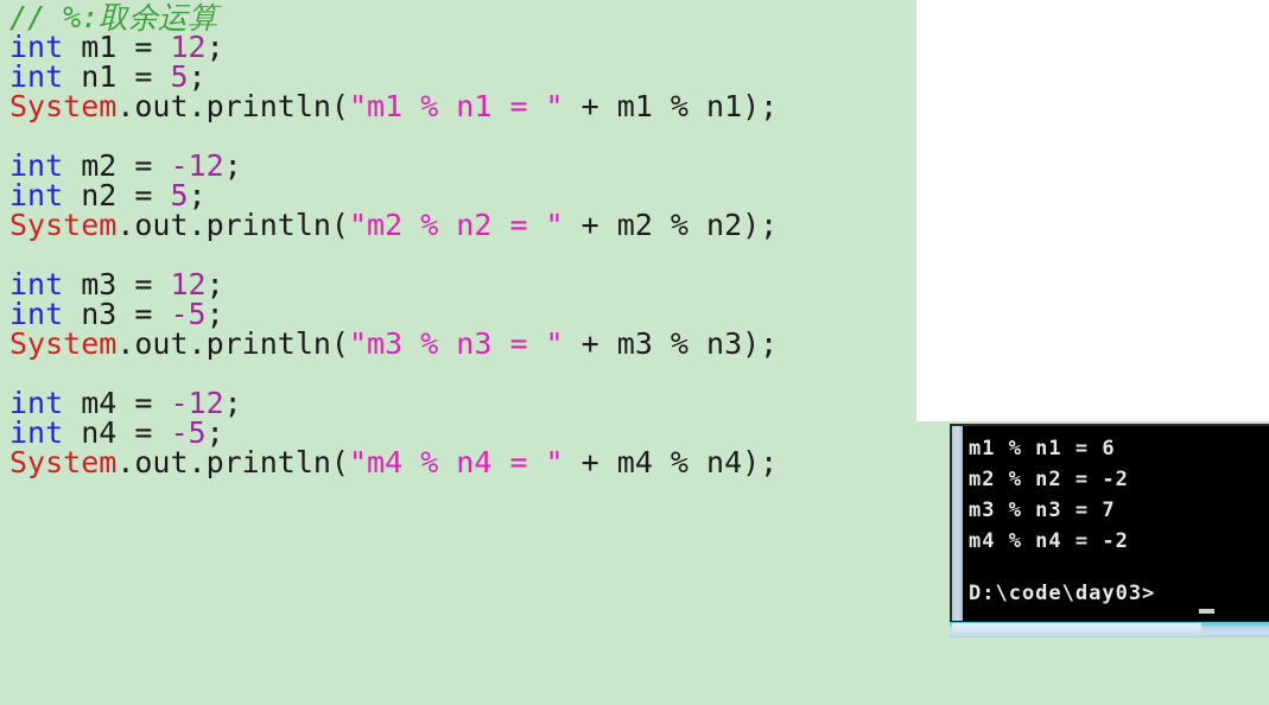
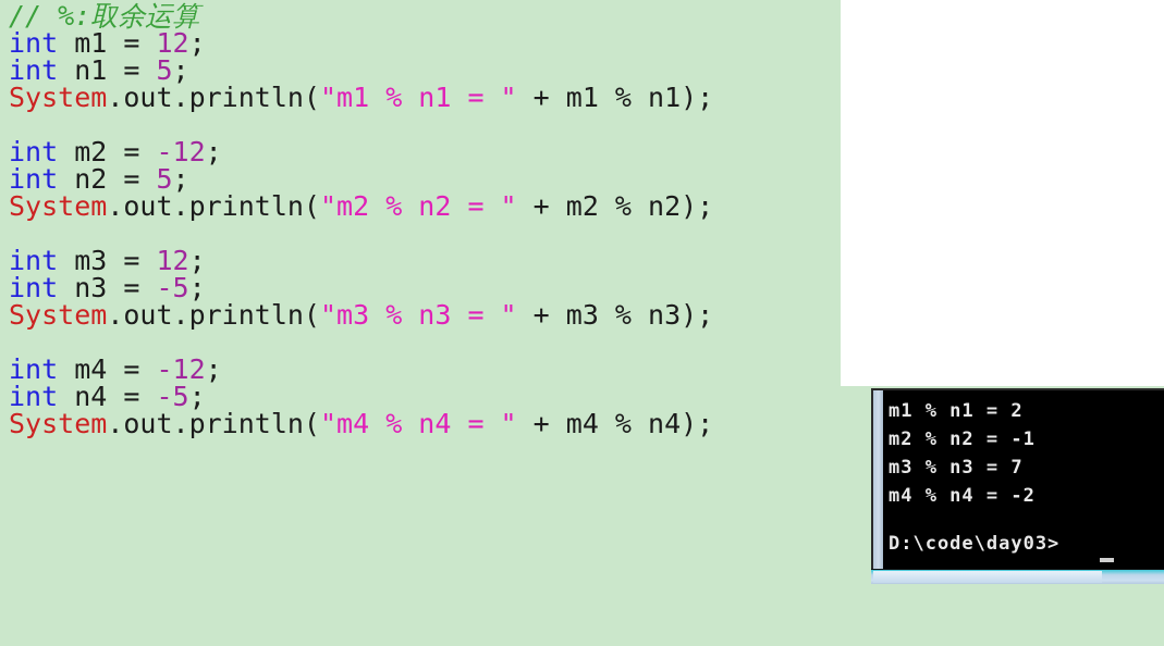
  // %:取余运算
  int m1 = 12;
  int n1 = 5;
  System.out.println("m1 % n1 = " + m1 % n1);
  int m2 = -12;
  int n2 = 5;
  System.out.println("m2 % n2 = " + m2 % n2);
  int m3 = 12;
  int n3 = -5;
  System.out.println("m3 % n3 = " + m3 % n3);
  int m4 = -12;
  int n4 = -5;
  System.out.println("m4 % n4 = " + m4 % n4);
- m1 % n1 = 6
+ m1 % n1 = 2
- m2 % n2 = -2
+ m2 % n2 = -1
  m3 % n3 = 7
  m4 % n4 = -2
  D:\code\day03>
